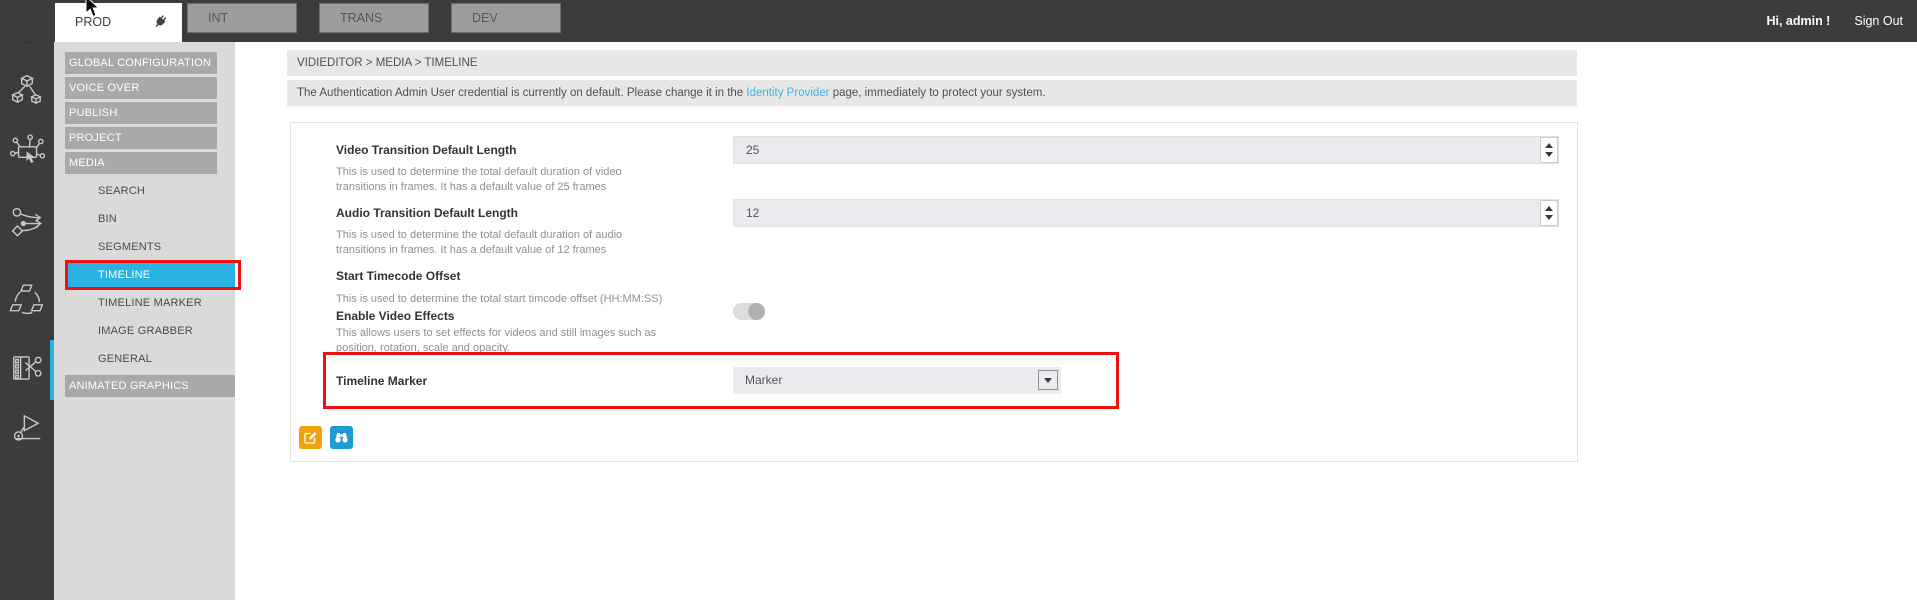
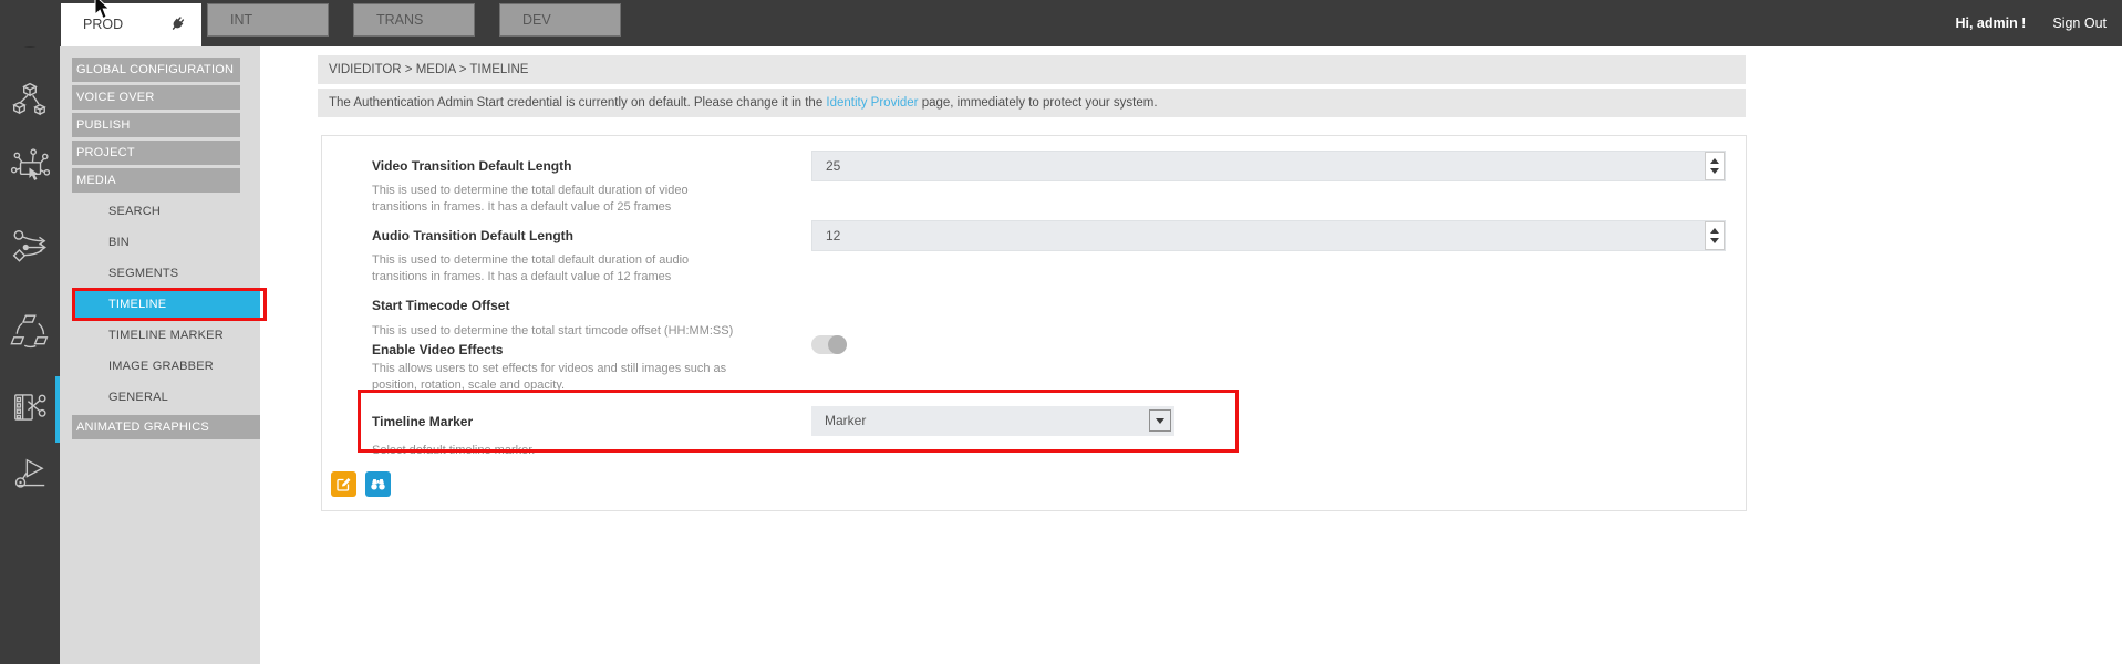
  PROD
  INT
  TRANS
  DEV
  Hi, admin !
  Sign Out
  GLOBAL CONFIGURATION
  VOICE OVER
  PUBLISH
  PROJECT
  MEDIA
  SEARCH
  BIN
  SEGMENTS
  TIMELINE
  TIMELINE MARKER
  IMAGE GRABBER
  GENERAL
  ANIMATED GRAPHICS
  VIDIEDITOR > MEDIA > TIMELINE
- The Authentication Admin User credential is currently on default. Please change it in the Identity Provider page, immediately to protect your system.
+ The Authentication Admin Start credential is currently on default. Please change it in the Identity Provider page, immediately to protect your system.
  Video Transition Default Length
  25
  This is used to determine the total default duration of video
  transitions in frames. It has a default value of 25 frames
  Audio Transition Default Length
  12
  This is used to determine the total default duration of audio
  transitions in frames. It has a default value of 12 frames
  Start Timecode Offset
  This is used to determine the total start timcode offset (HH:MM:SS)
  Enable Video Effects
  This allows users to set effects for videos and still images such as
  position, rotation, scale and opacity.
  Timeline Marker
  Marker
+ Select default timeline marker.
